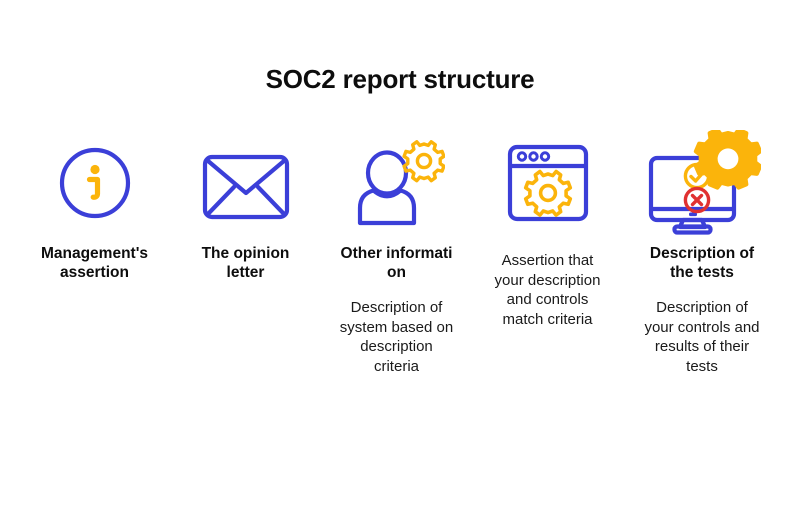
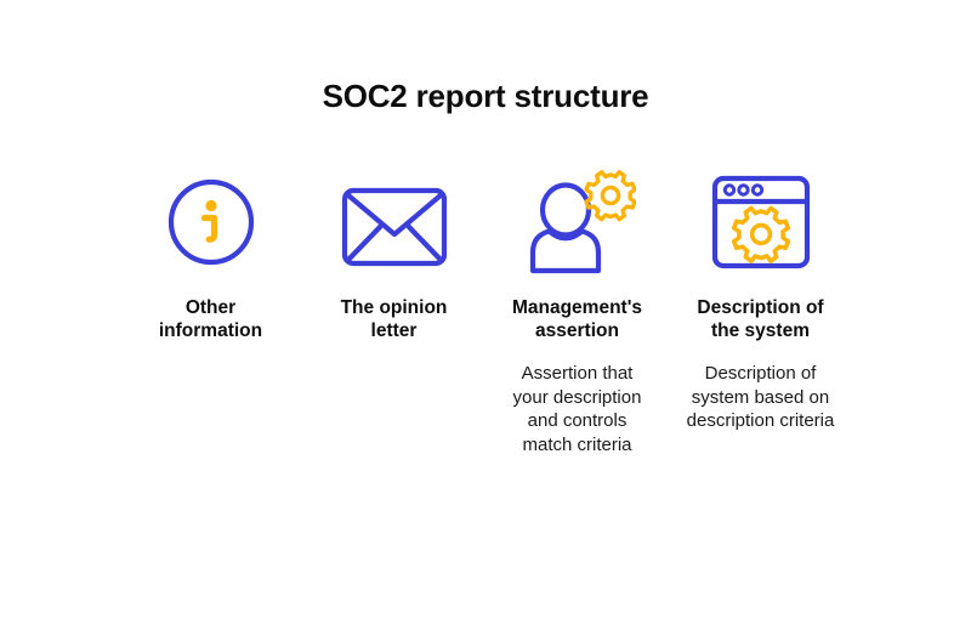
  SOC2 report structure
- Management's assertion
+ Other information
  The opinion letter
- Other information
+ Management's assertion
- Description of system based on description criteria
+ Assertion that your description and controls match criteria
+ Description of the system
- Assertion that your description and controls match criteria
+ Description of system based on description criteria
- Description of the tests
- Description of your controls and results of their tests
